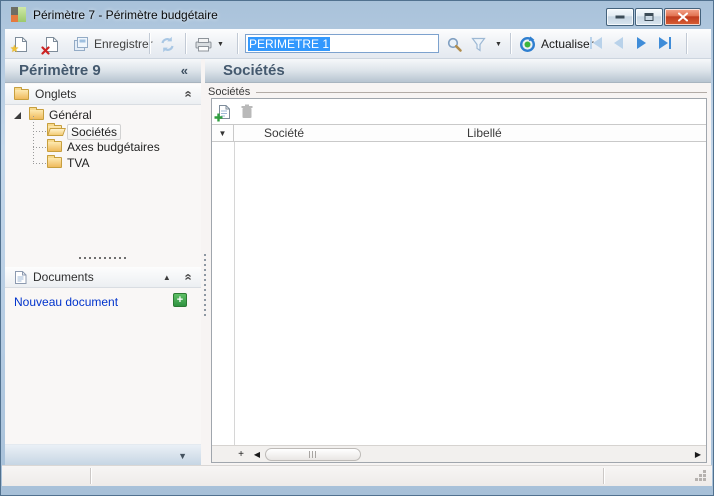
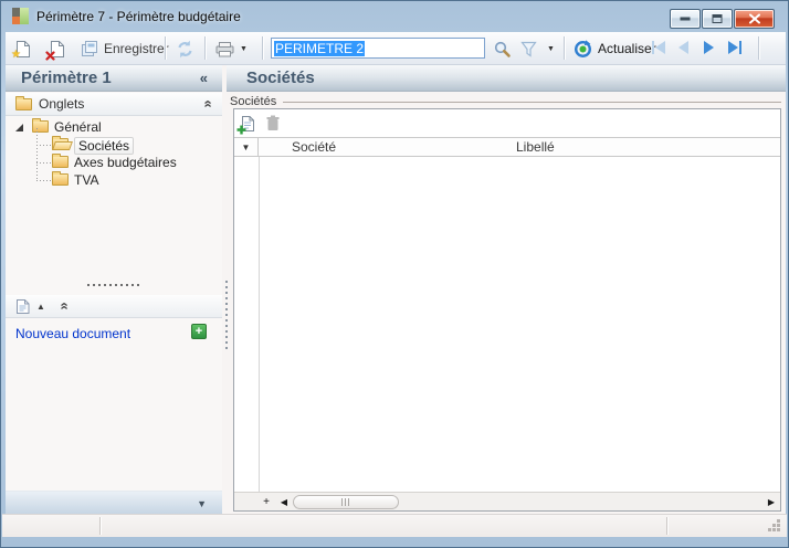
  Périmètre 7 - Périmètre budgétaire
  ★
  Enregistrer
- PERIMETRE 1
+ PERIMETRE 2
  Actualise
- Périmètre 9
+ Périmètre 1
  «
  Onglets
  Général
  Sociétés
  Axes budgétaires
  TVA
- Documents
  ▲
  Nouveau document
  +
  ▼
  Sociétés
  Sociétés
  ▼
  Société
  Libellé
  +
  ◀
  ▶
